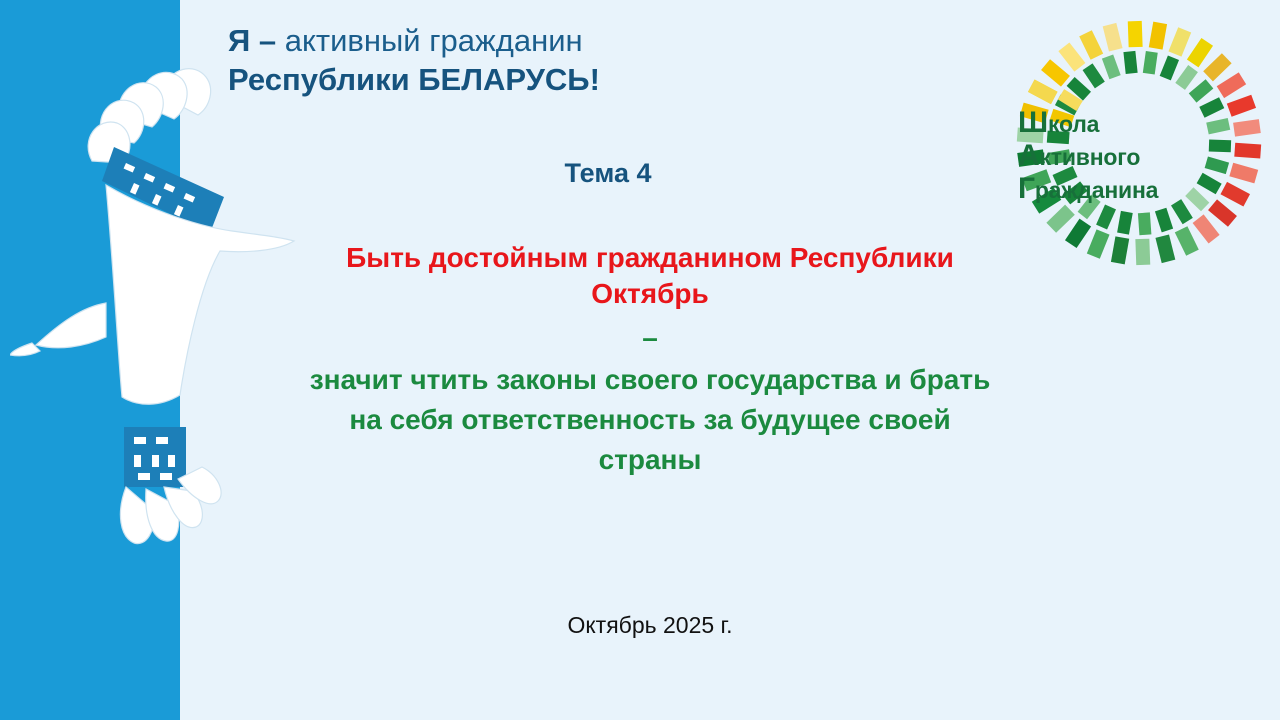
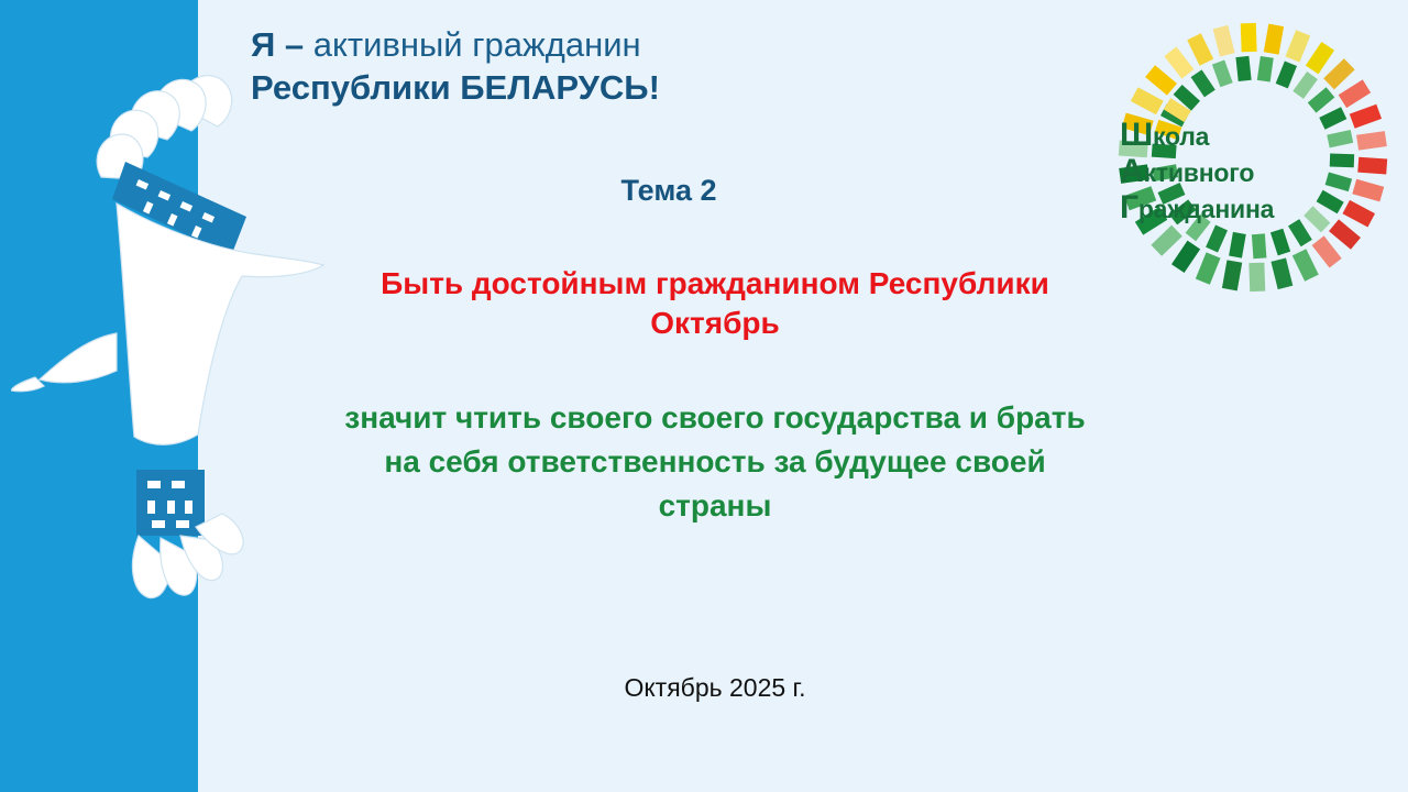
  Я – активный гражданин
  Республики БЕЛАРУСЬ!
- Тема 4
+ Тема 2
  Быть достойным гражданином Республики Октябрь
- –
- значит чтить законы своего государства и брать на себя ответственность за будущее своей страны
+ значит чтить своего своего государства и брать на себя ответственность за будущее своей страны
  Октябрь 2025 г.
  Школа
  Активного
  Гражданина
